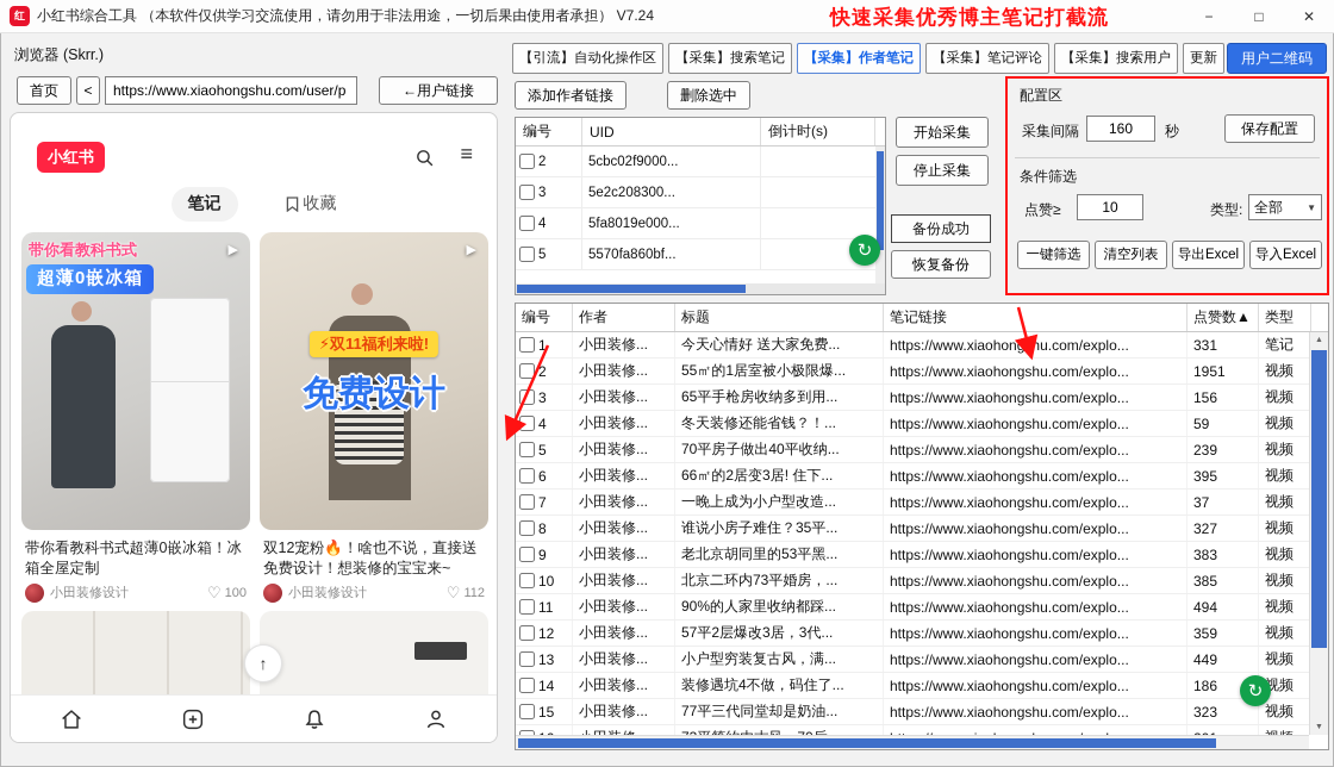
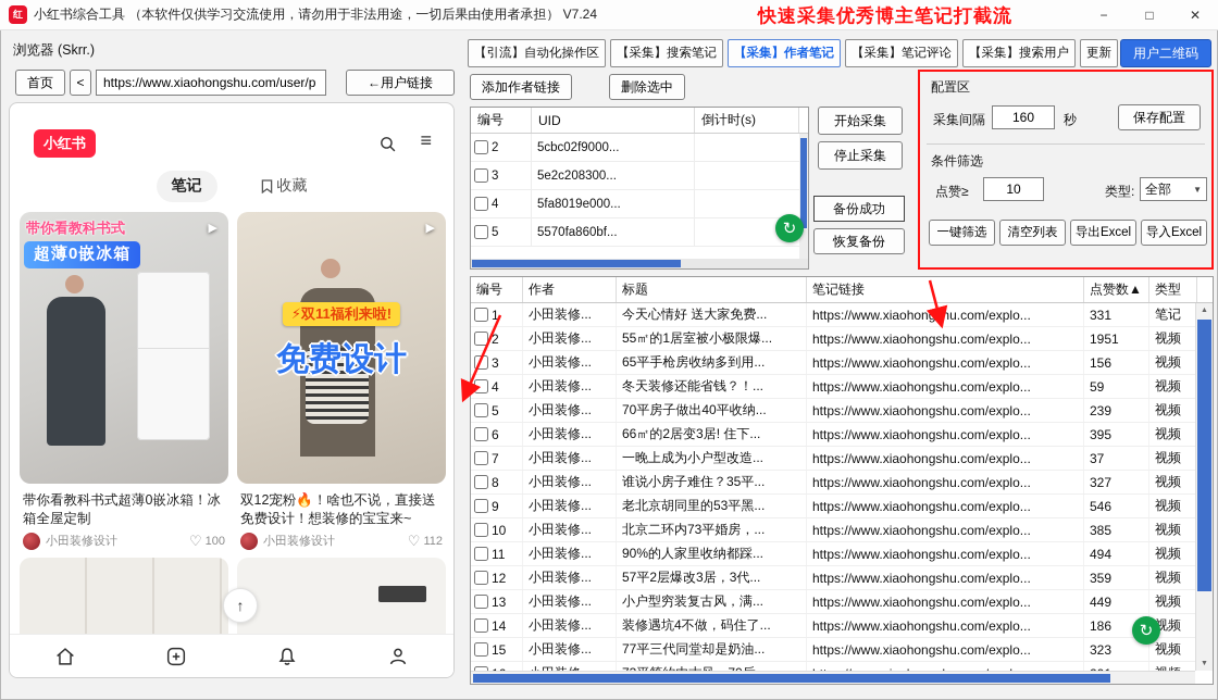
  红
  小红书综合工具 （本软件仅供学习交流使用，请勿用于非法用途，一切后果由使用者承担） V7.24
  −
  □
  ✕
  快速采集优秀博主笔记打截流
  浏览器 (Skrr.)
  【引流】自动化操作区
  【采集】搜索笔记
  【采集】作者笔记
  【采集】笔记评论
  【采集】搜索用户
  更新
  用户二维码
  首页
  <
  https://www.xiaohongshu.com/user/p
  ←用户链接
  小红书
  ≡
  笔记
  收藏
  带你看教科书式
  超薄0嵌冰箱
  ▶
  带你看教科书式超薄0嵌冰箱！冰箱全屋定制
  小田装修设计
  ♡
  100
  ⚡双11福利来啦!
  免费设计
  ▶
  双12宠粉🔥！啥也不说，直接送免费设计！想装修的宝宝来~
  小田装修设计
  ♡
  112
  ↑
  添加作者链接
  删除选中
  编号
  UID
  倒计时(s)
  2
  5cbc02f9000...
  3
  5e2c208300...
  4
  5fa8019e000...
  5
  5570fa860bf...
  ↻
  开始采集
  停止采集
  备份成功
  恢复备份
  配置区
  采集间隔
  160
  秒
  保存配置
  条件筛选
  点赞≥
  10
  类型:
  全部
  ▼
  一键筛选
  清空列表
  导出Excel
  导入Excel
  编号
  作者
  标题
  笔记链接
  点赞数▲
  类型
  1
  小田装修...
  今天心情好 送大家免费...
  https://www.xiaohonghu.com/explo...
  331
  笔记
  2
  小田装修...
  55㎡的1居室被小极限爆...
  https://www.xiaohongshu.com/explo...
  1951
  视频
  3
  小田装修...
  65平手枪房收纳多到用...
  https://www.xiaohongshu.com/explo...
  156
  视频
  4
  小田装修...
  冬天装修还能省钱？！...
  https://www.xiaohongshu.com/explo...
  59
  视频
  5
  小田装修...
  70平房子做出40平收纳...
  https://www.xiaohongshu.com/explo...
  239
  视频
  6
  小田装修...
  66㎡的2居变3居! 住下...
  https://www.xiaohongshu.com/explo...
  395
  视频
  7
  小田装修...
  一晚上成为小户型改造...
  https://www.xiaohongshu.com/explo...
  37
  视频
  8
  小田装修...
  谁说小房子难住？35平...
  https://www.xiaohongshu.com/explo...
  327
  视频
  9
  小田装修...
  老北京胡同里的53平黑...
  https://www.xiaohongshu.com/explo...
- 383
+ 546
  视频
  10
  小田装修...
  北京二环内73平婚房，...
  https://www.xiaohongshu.com/explo...
  385
  视频
  11
  小田装修...
  90%的人家里收纳都踩...
  https://www.xiaohongshu.com/explo...
  494
  视频
  12
  小田装修...
  57平2层爆改3居，3代...
  https://www.xiaohongshu.com/explo...
  359
  视频
  13
  小田装修...
  小户型穷装复古风，满...
  https://www.xiaohongshu.com/explo...
  449
  视频
  14
  小田装修...
  装修遇坑4不做，码住了...
  https://www.xiaohongshu.com/explo...
  186
  视频
  15
  小田装修...
  77平三代同堂却是奶油...
  https://www.xiaohongshu.com/explo...
  323
  视频
  ↻
